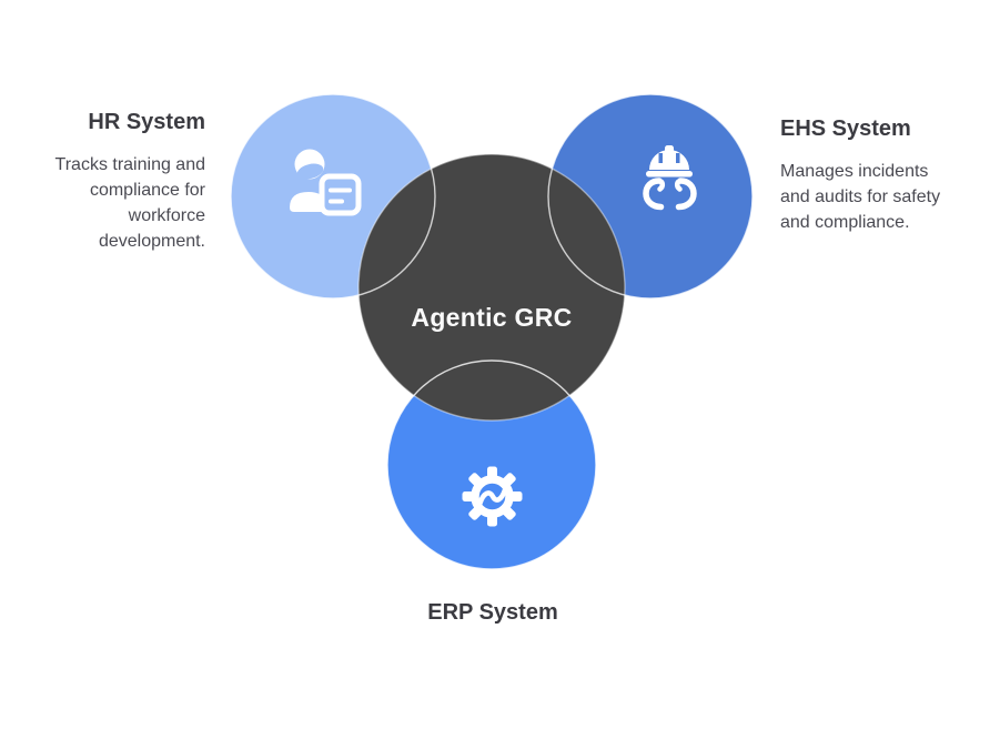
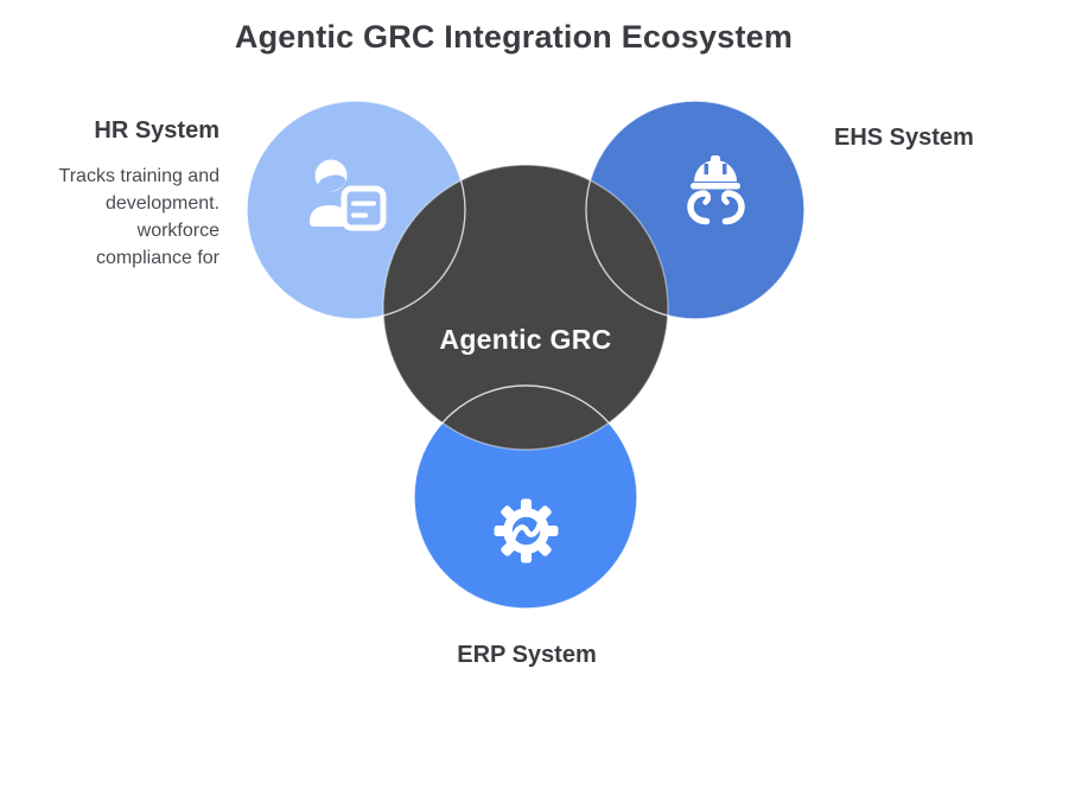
+ Agentic GRC Integration Ecosystem
  Agentic GRC
  HR System
  Tracks training and
- compliance for
+ development.
  workforce
- development.
+ compliance for
  EHS System
- Manages incidents
- and audits for safety
- and compliance.
  ERP System
